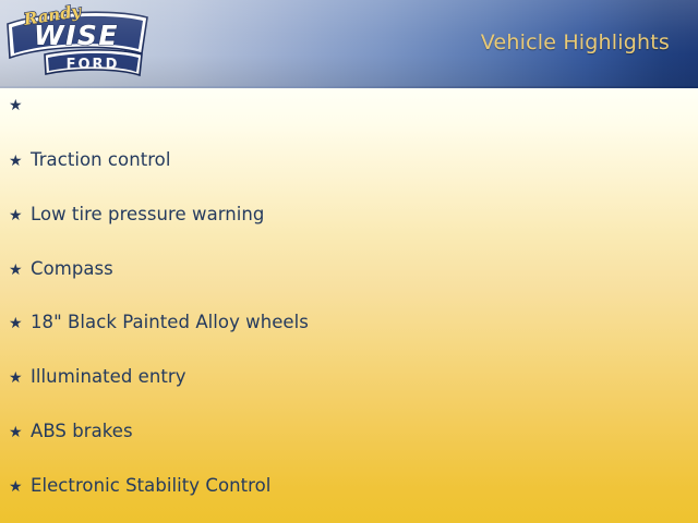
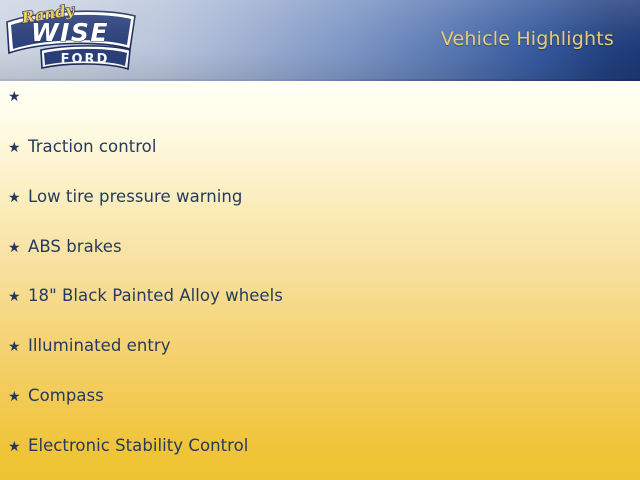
  Vehicle Highlights
  ★
  ★
  Traction control
  ★
  Low tire pressure warning
  ★
- Compass
+ ABS brakes
  ★
  18" Black Painted Alloy wheels
  ★
  Illuminated entry
  ★
- ABS brakes
+ Compass
  ★
  Electronic Stability Control
